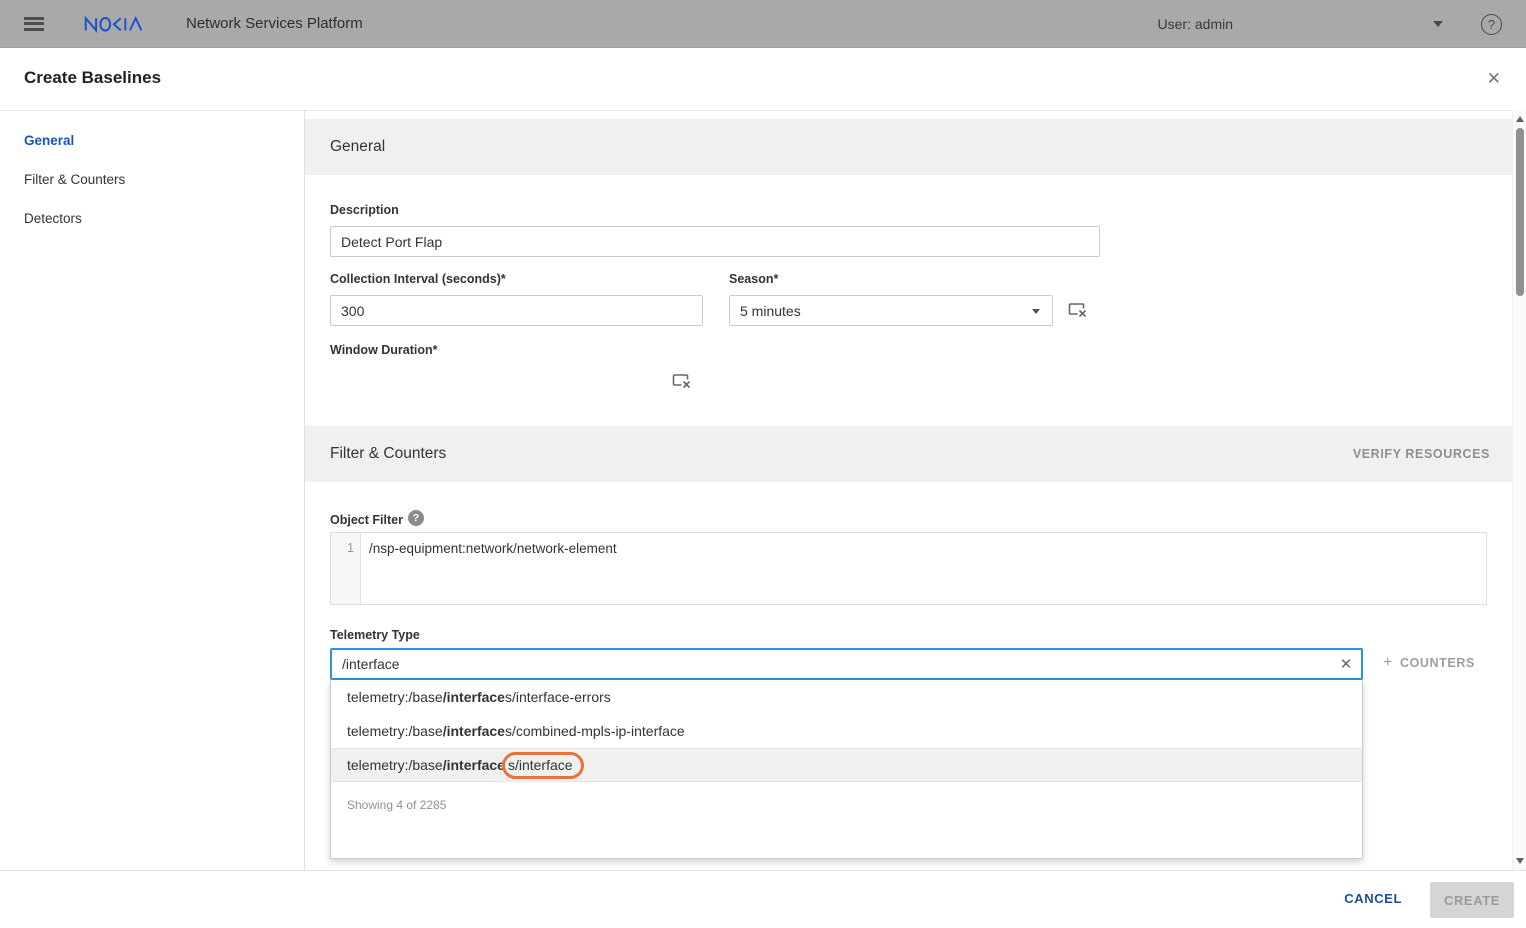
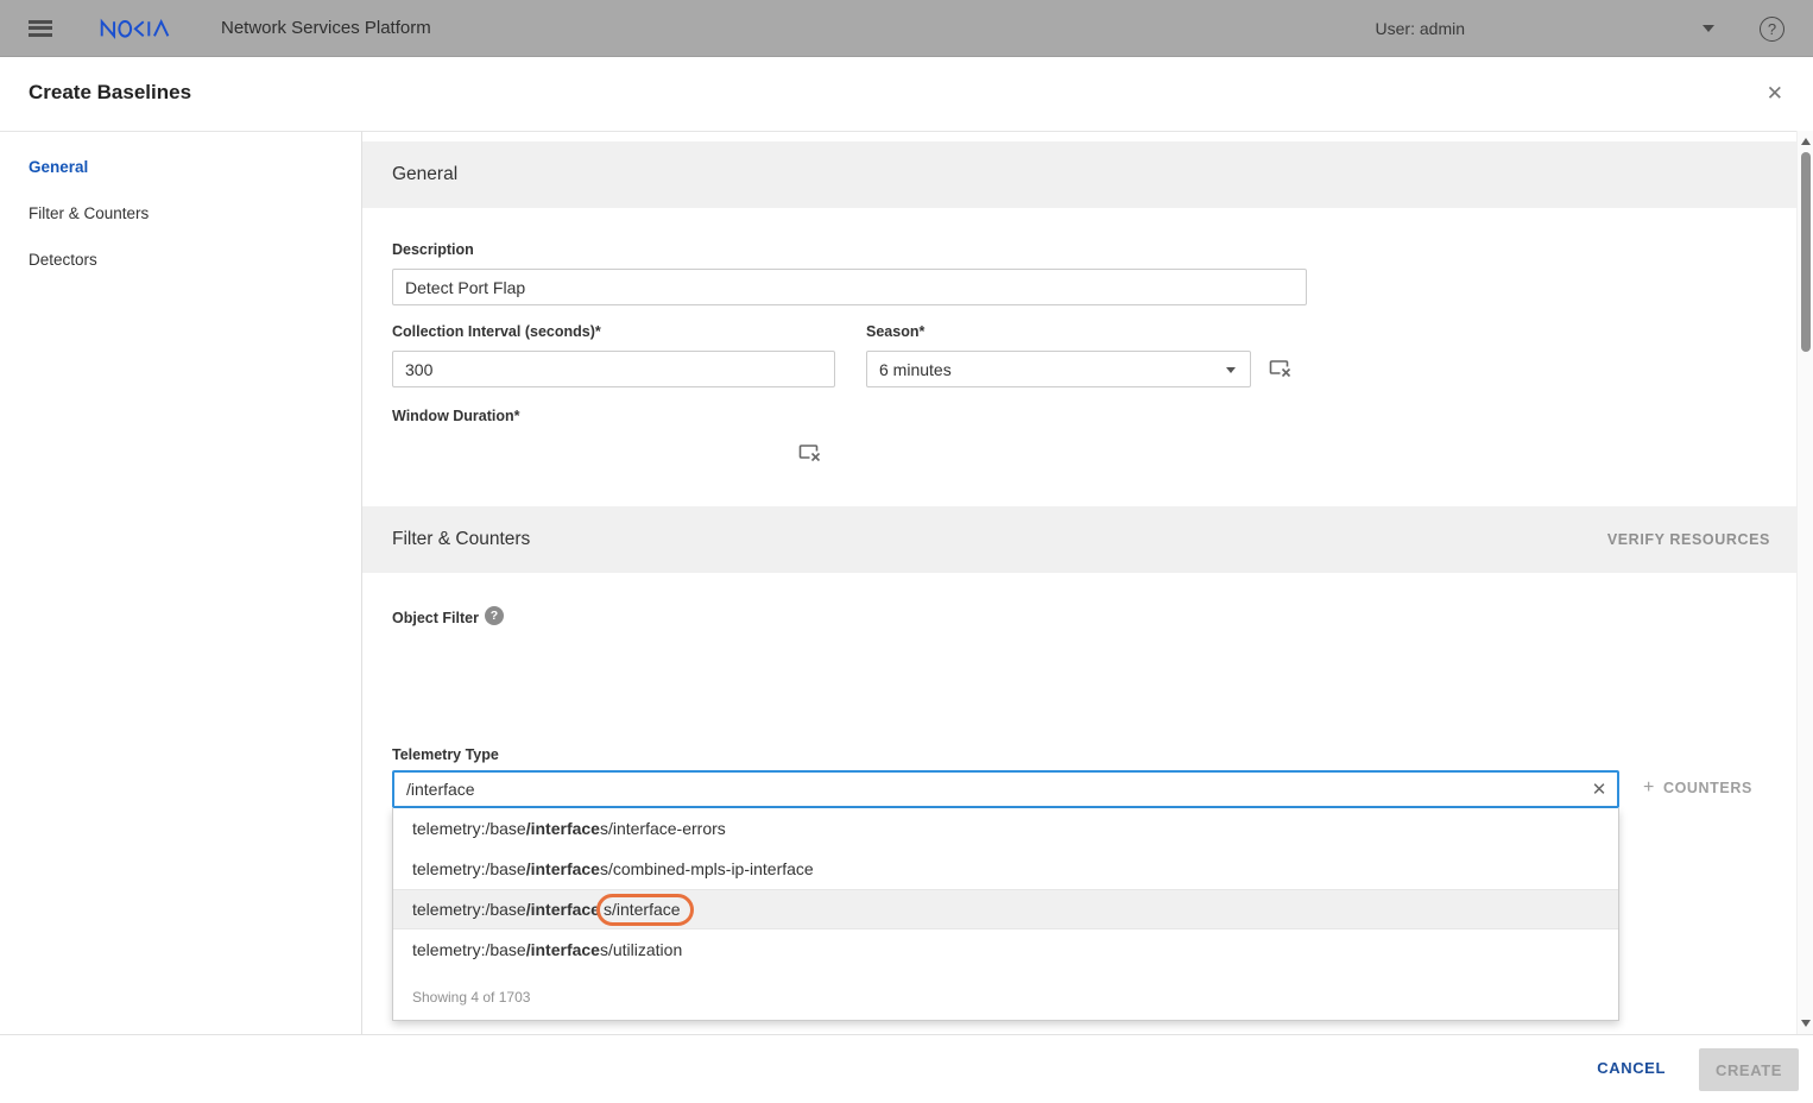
  Network Services Platform
  User: admin
  ?
  Create Baselines
  ✕
  General
  Filter & Counters
  Detectors
  General
  Description
  Detect Port Flap
  Collection Interval (seconds)*
  300
  Season*
- 5 minutes
+ 6 minutes
  Window Duration*
  Filter & Counters
  VERIFY RESOURCES
  Object Filter
  ?
- 1
- /nsp-equipment:network/network-element
  Telemetry Type
  /interface
  ✕
  +
  COUNTERS
  telemetry:/base/interfaces/interface-errors
  telemetry:/base/interfaces/combined-mpls-ip-interface
  telemetry:/base/interface s/interface
+ telemetry:/base/interfaces/utilization
- Showing 4 of 2285
+ Showing 4 of 1703
  CANCEL
  CREATE
